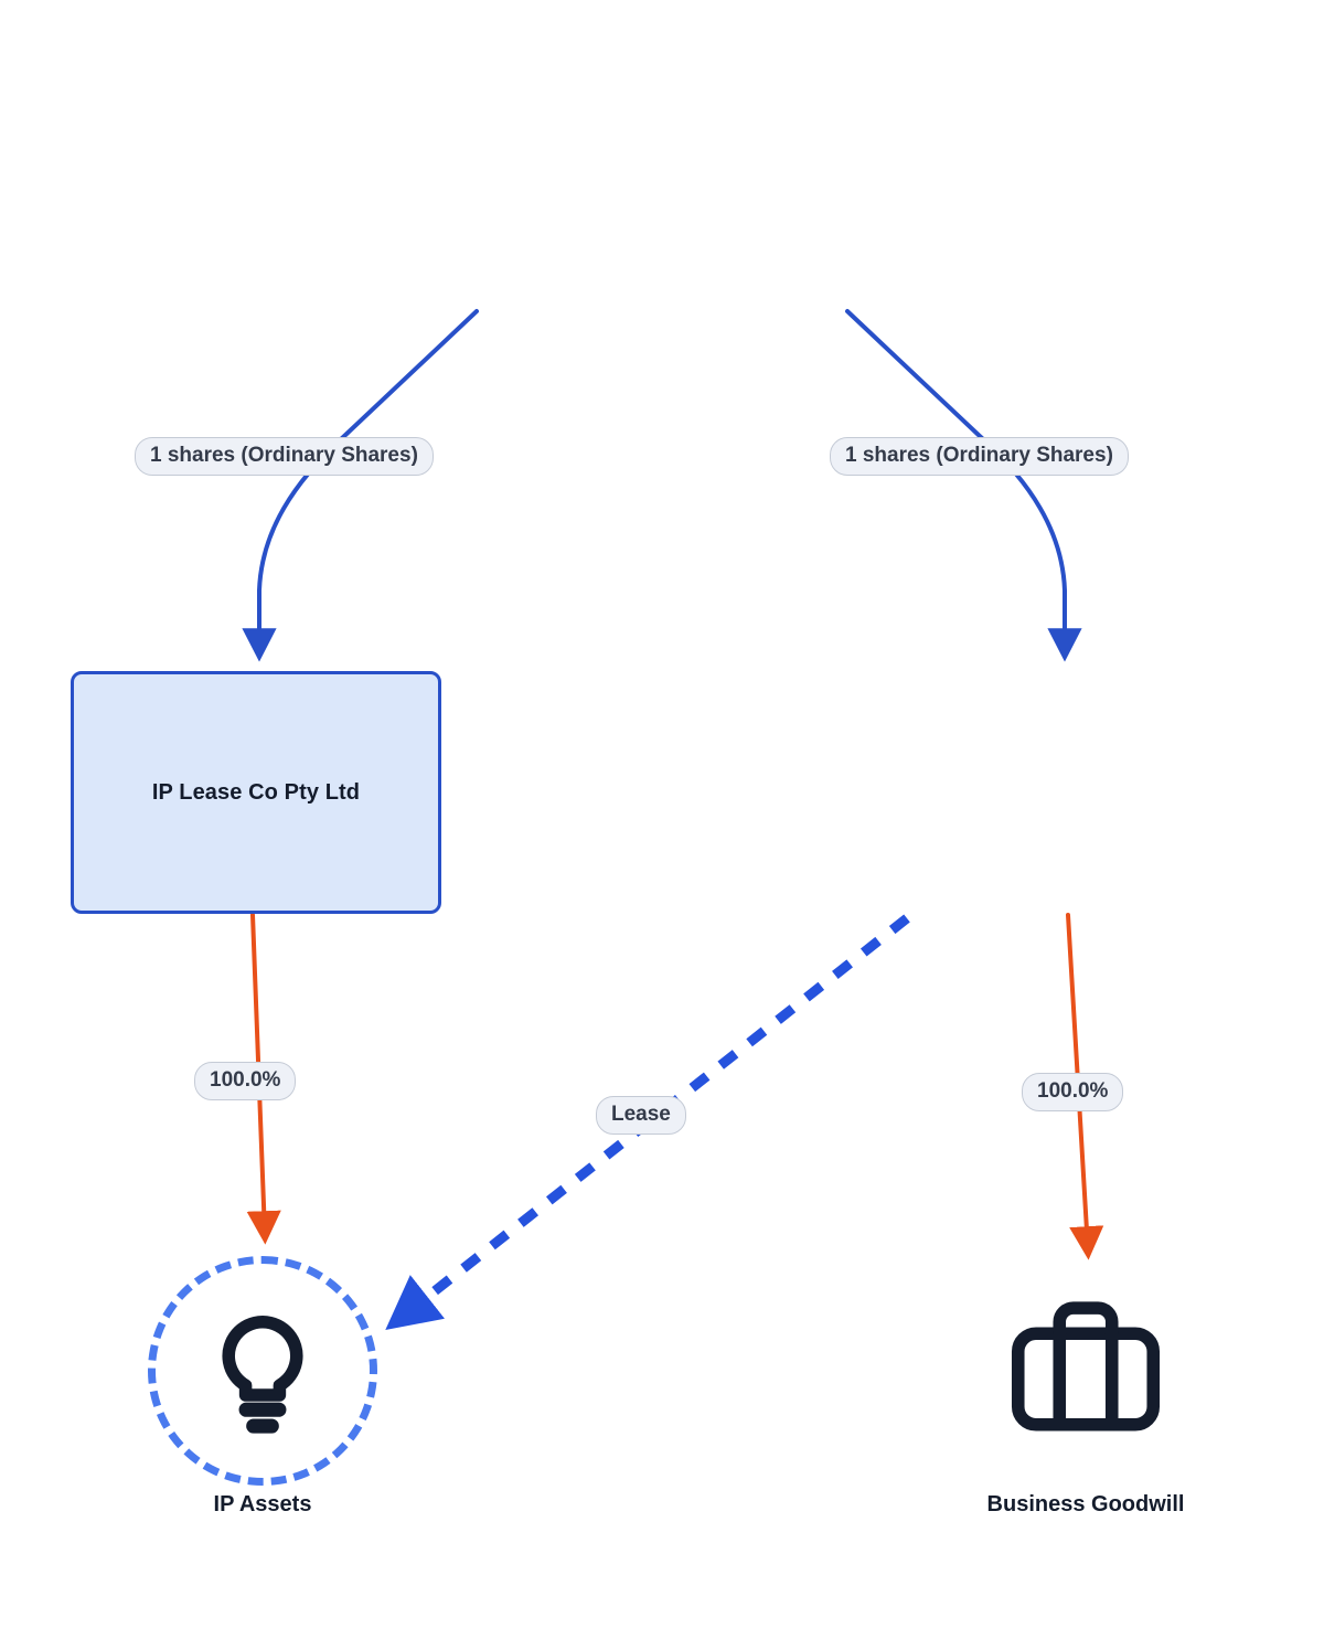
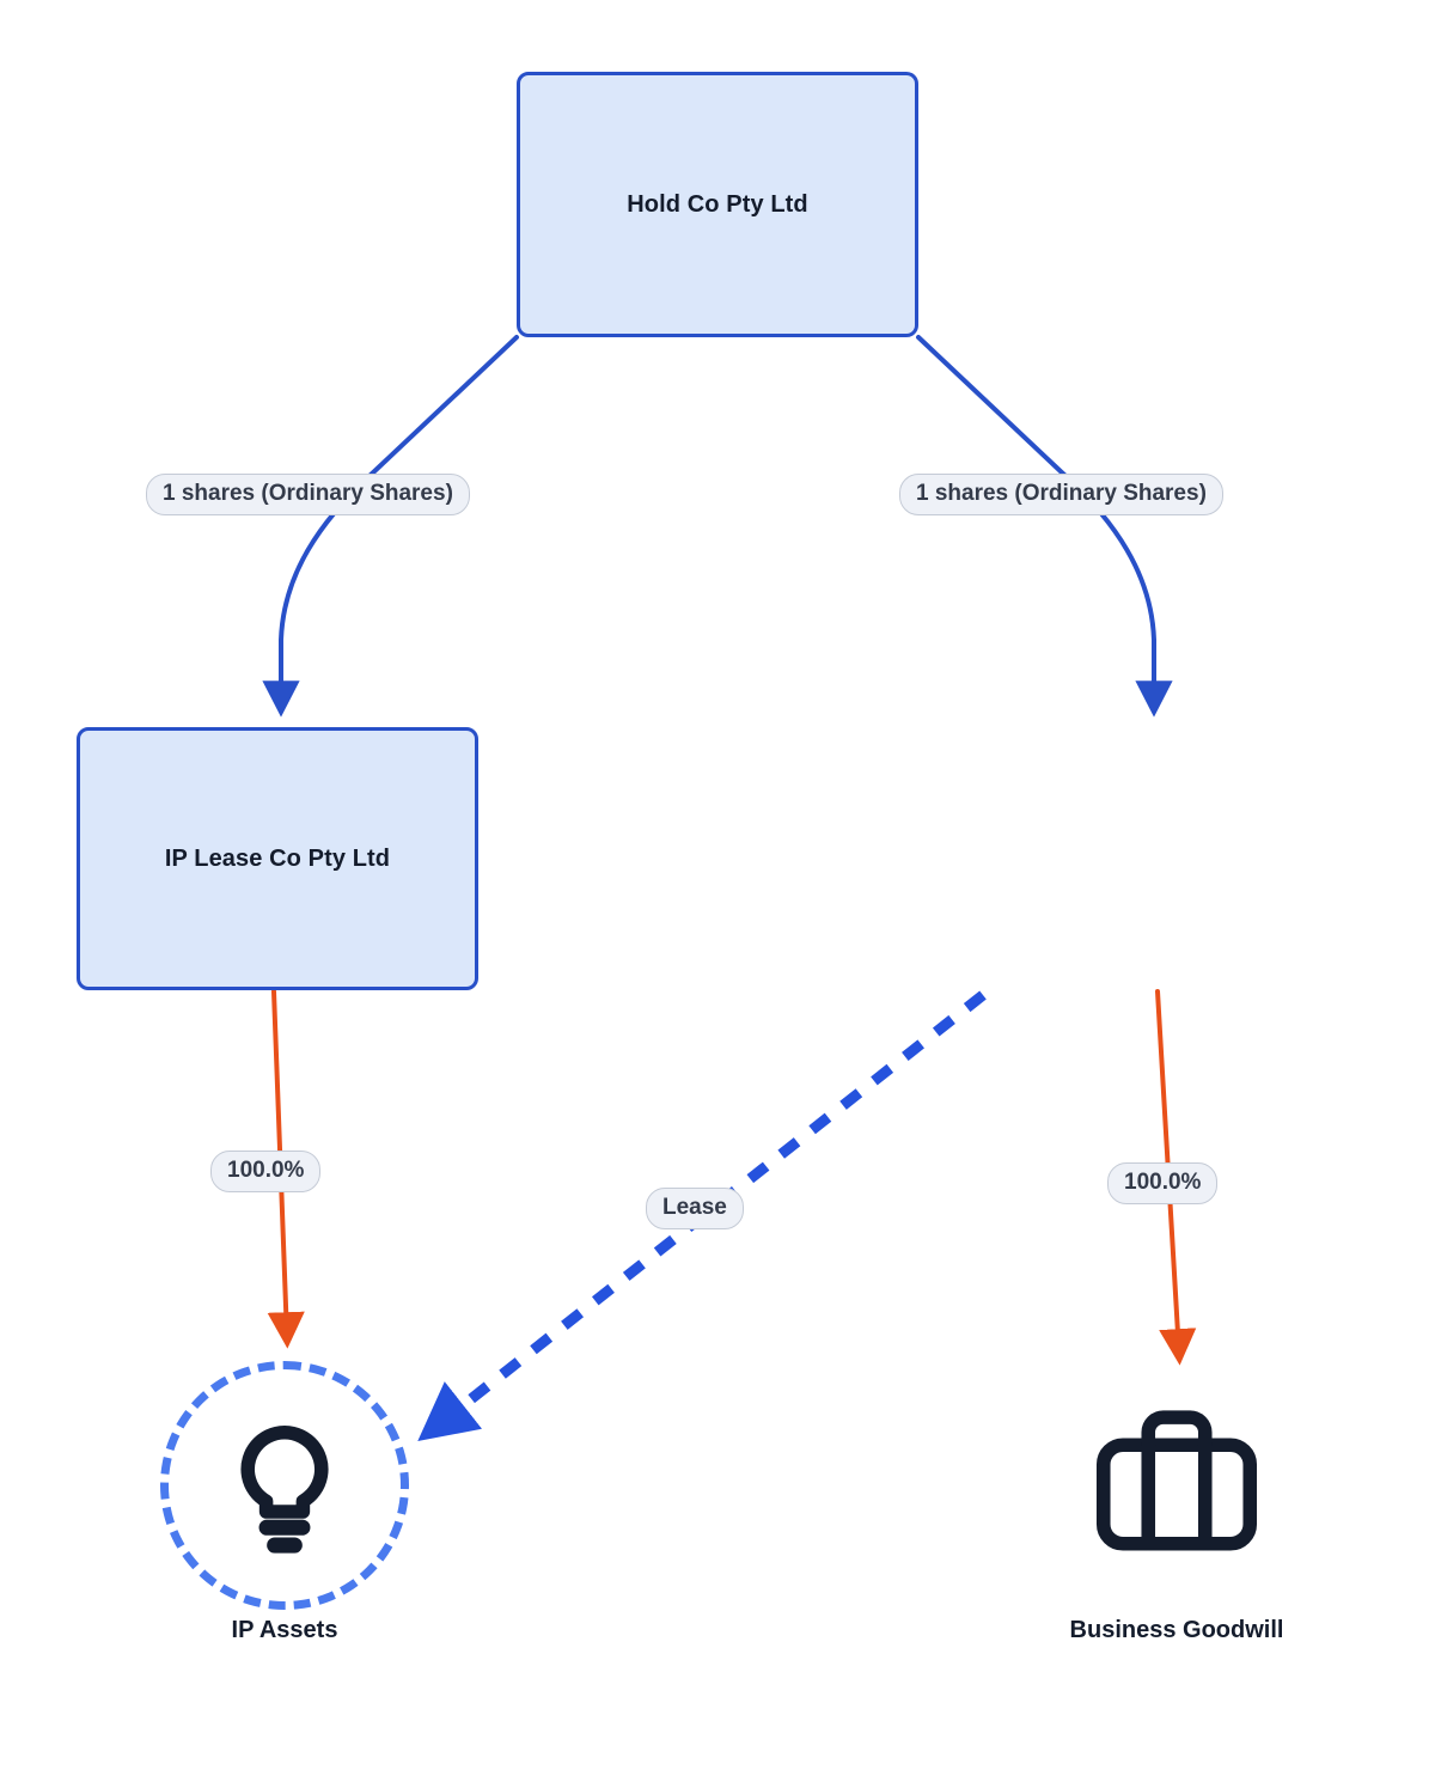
+ Hold Co Pty Ltd
  IP Lease Co Pty Ltd
  1 shares (Ordinary Shares)
  1 shares (Ordinary Shares)
  100.0%
  100.0%
  Lease
  IP Assets
  Business Goodwill
